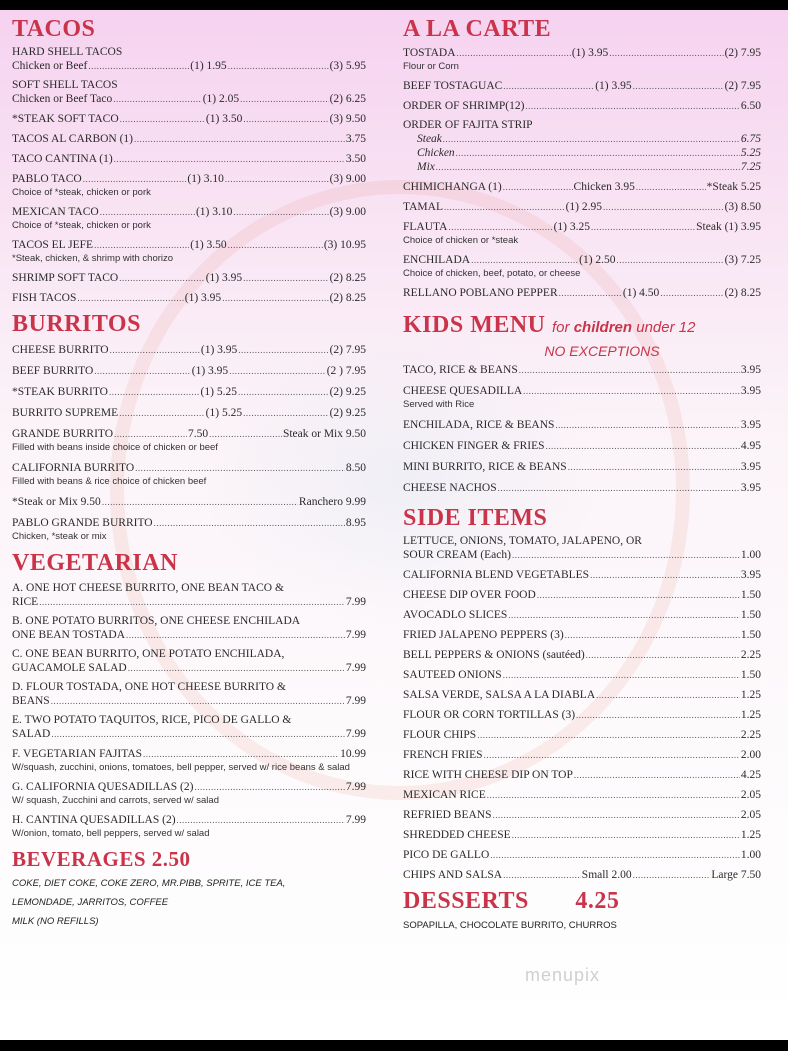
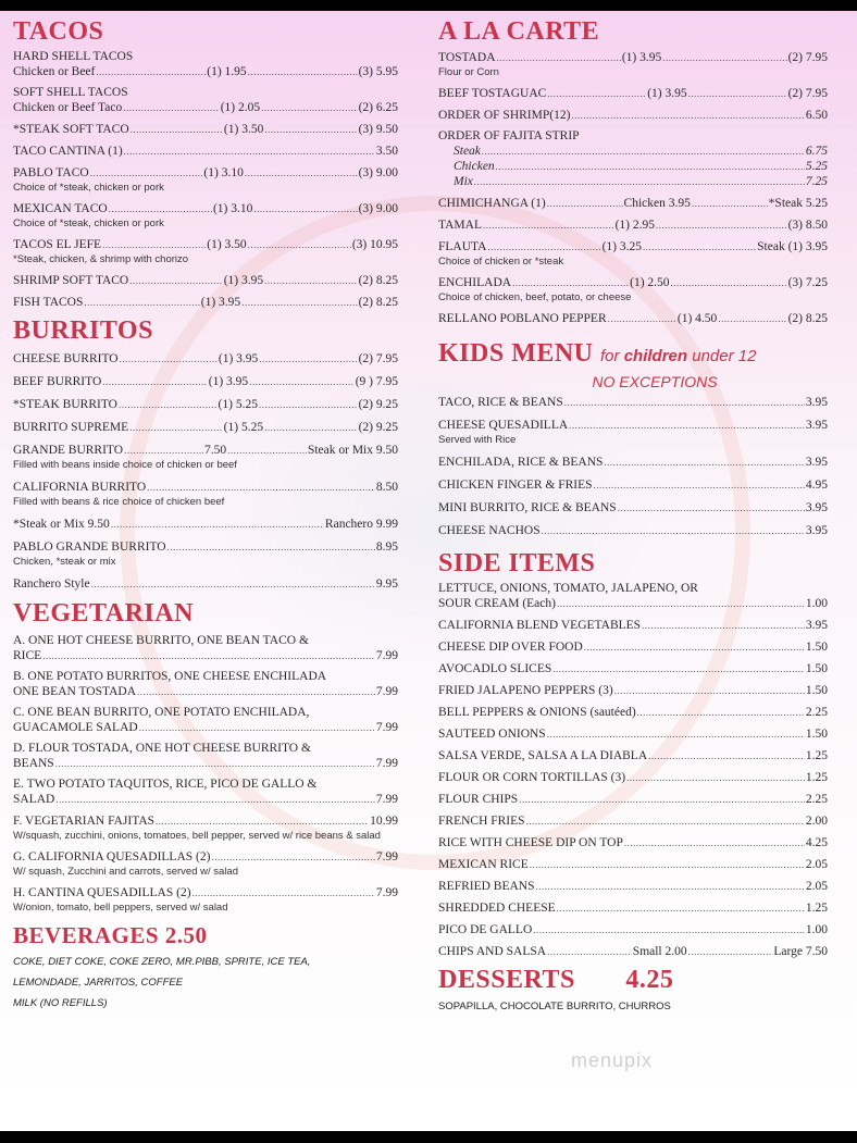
  menupix
  TACOS
  HARD SHELL TACOS
  Chicken or Beef
  (1) 1.95
  (3) 5.95
  SOFT SHELL TACOS
  Chicken or Beef Taco
  (1) 2.05
  (2) 6.25
  *STEAK SOFT TACO
  (1) 3.50
  (3) 9.50
- TACOS AL CARBON (1)
- 3.75
  TACO CANTINA (1)
  3.50
  PABLO TACO
  (1) 3.10
  (3) 9.00
  Choice of *steak, chicken or pork
  MEXICAN TACO
  (1) 3.10
  (3) 9.00
  Choice of *steak, chicken or pork
  TACOS EL JEFE
  (1) 3.50
  (3) 10.95
  *Steak, chicken, & shrimp with chorizo
  SHRIMP SOFT TACO
  (1) 3.95
  (2) 8.25
  FISH TACOS
  (1) 3.95
  (2) 8.25
  BURRITOS
  CHEESE BURRITO
  (1) 3.95
  (2) 7.95
  BEEF BURRITO
  (1) 3.95
- (2 ) 7.95
+ (9 ) 7.95
  *STEAK BURRITO
  (1) 5.25
  (2) 9.25
  BURRITO SUPREME
  (1) 5.25
  (2) 9.25
  GRANDE BURRITO
  7.50
  Steak or Mix 9.50
  Filled with beans inside choice of chicken or beef
  CALIFORNIA BURRITO
  8.50
  Filled with beans & rice choice of chicken beef
  *Steak or Mix 9.50
  Ranchero 9.99
  PABLO GRANDE BURRITO
  8.95
  Chicken, *steak or mix
+ Ranchero Style
+ 9.95
  VEGETARIAN
  A. ONE HOT CHEESE BURRITO, ONE BEAN TACO &
  RICE
  7.99
  B. ONE POTATO BURRITOS, ONE CHEESE ENCHILADA
  ONE BEAN TOSTADA
  7.99
  C. ONE BEAN BURRITO, ONE POTATO ENCHILADA,
  GUACAMOLE SALAD
  7.99
  D. FLOUR TOSTADA, ONE HOT CHEESE BURRITO &
  BEANS
  7.99
  E. TWO POTATO TAQUITOS, RICE, PICO DE GALLO &
  SALAD
  7.99
  F. VEGETARIAN FAJITAS
  10.99
  W/squash, zucchini, onions, tomatoes, bell pepper, served w/ rice beans & salad
  G. CALIFORNIA QUESADILLAS (2)
  7.99
  W/ squash, Zucchini and carrots, served w/ salad
  H. CANTINA QUESADILLAS (2)
  7.99
  W/onion, tomato, bell peppers, served w/ salad
  BEVERAGES 2.50
  COKE, DIET COKE, COKE ZERO, MR.PIBB, SPRITE, ICE TEA,
  LEMONDADE, JARRITOS, COFFEE
  MILK (NO REFILLS)
  A LA CARTE
  TOSTADA
  (1) 3.95
  (2) 7.95
  Flour or Corn
  BEEF TOSTAGUAC
  (1) 3.95
  (2) 7.95
  ORDER OF SHRIMP(12)
  6.50
  ORDER OF FAJITA STRIP
  Steak
  6.75
  Chicken
  5.25
  Mix
  7.25
  CHIMICHANGA (1)
  Chicken 3.95
  *Steak 5.25
  TAMAL
  (1) 2.95
  (3) 8.50
  FLAUTA
  (1) 3.25
  Steak (1) 3.95
  Choice of chicken or *steak
  ENCHILADA
  (1) 2.50
  (3) 7.25
  Choice of chicken, beef, potato, or cheese
  RELLANO POBLANO PEPPER
  (1) 4.50
  (2) 8.25
  KIDS MENU for children under 12
  NO EXCEPTIONS
  TACO, RICE & BEANS
  3.95
  CHEESE QUESADILLA
  3.95
  Served with Rice
  ENCHILADA, RICE & BEANS
  3.95
  CHICKEN FINGER & FRIES
  4.95
  MINI BURRITO, RICE & BEANS
  3.95
  CHEESE NACHOS
  3.95
  SIDE ITEMS
  LETTUCE, ONIONS, TOMATO, JALAPENO, OR
  SOUR CREAM (Each)
  1.00
  CALIFORNIA BLEND VEGETABLES
  3.95
  CHEESE DIP OVER FOOD
  1.50
  AVOCADLO SLICES
  1.50
  FRIED JALAPENO PEPPERS (3)
  1.50
  BELL PEPPERS & ONIONS (sautéed)
  2.25
  SAUTEED ONIONS
  1.50
  SALSA VERDE, SALSA A LA DIABLA
  1.25
  FLOUR OR CORN TORTILLAS (3)
  1.25
  FLOUR CHIPS
  2.25
  FRENCH FRIES
  2.00
  RICE WITH CHEESE DIP ON TOP
  4.25
  MEXICAN RICE
  2.05
  REFRIED BEANS
  2.05
  SHREDDED CHEESE
  1.25
  PICO DE GALLO
  1.00
  CHIPS AND SALSA
  Small 2.00
  Large 7.50
  DESSERTS 4.25
  SOPAPILLA, CHOCOLATE BURRITO, CHURROS
